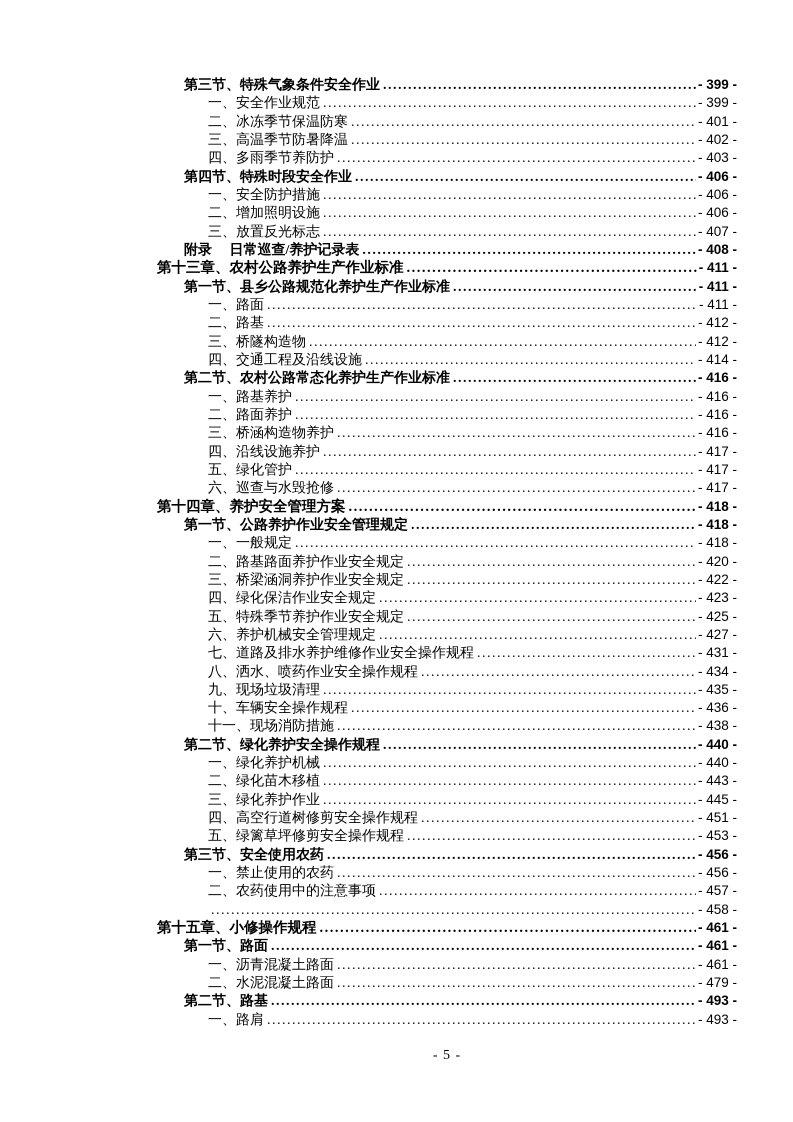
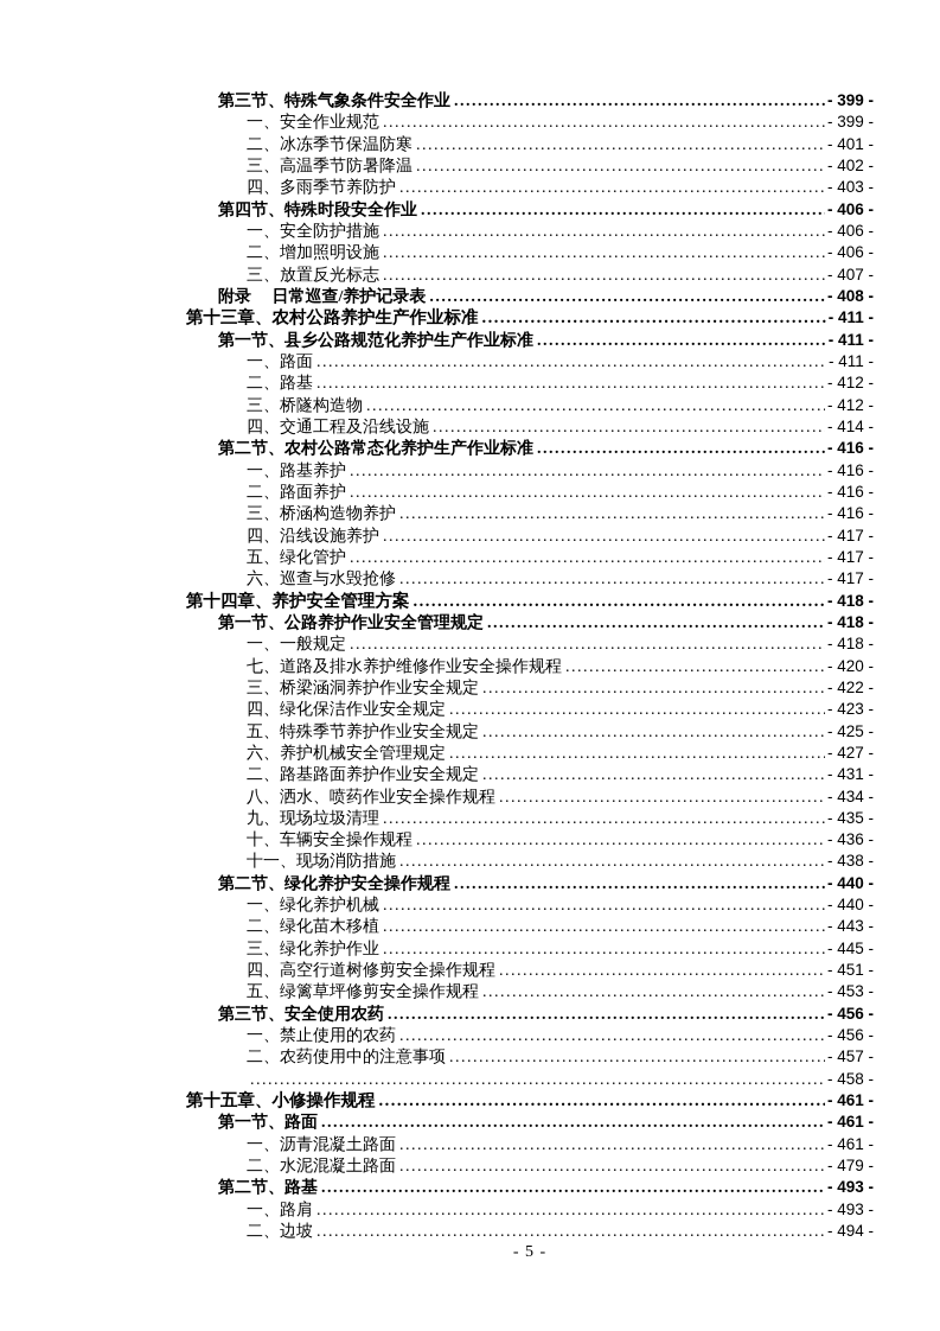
  第三节、特殊气象条件安全作业
  - 399 -
  一、安全作业规范
  - 399 -
  二、冰冻季节保温防寒
  - 401 -
  三、高温季节防暑降温
  - 402 -
  四、多雨季节养防护
  - 403 -
  第四节、特殊时段安全作业
  - 406 -
  一、安全防护措施
  - 406 -
  二、增加照明设施
  - 406 -
  三、放置反光标志
  - 407 -
  附录 日常巡查/养护记录表
  - 408 -
  第十三章、农村公路养护生产作业标准
  - 411 -
  第一节、县乡公路规范化养护生产作业标准
  - 411 -
  一、路面
  - 411 -
  二、路基
  - 412 -
  三、桥隧构造物
  - 412 -
  四、交通工程及沿线设施
  - 414 -
  第二节、农村公路常态化养护生产作业标准
  - 416 -
  一、路基养护
  - 416 -
  二、路面养护
  - 416 -
  三、桥涵构造物养护
  - 416 -
  四、沿线设施养护
  - 417 -
  五、绿化管护
  - 417 -
  六、巡查与水毁抢修
  - 417 -
  第十四章、养护安全管理方案
  - 418 -
  第一节、公路养护作业安全管理规定
  - 418 -
  一、一般规定
  - 418 -
- 二、路基路面养护作业安全规定
+ 七、道路及排水养护维修作业安全操作规程
  - 420 -
  三、桥梁涵洞养护作业安全规定
  - 422 -
  四、绿化保洁作业安全规定
  - 423 -
  五、特殊季节养护作业安全规定
  - 425 -
  六、养护机械安全管理规定
  - 427 -
- 七、道路及排水养护维修作业安全操作规程
+ 二、路基路面养护作业安全规定
  - 431 -
  八、洒水、喷药作业安全操作规程
  - 434 -
  九、现场垃圾清理
  - 435 -
  十、车辆安全操作规程
  - 436 -
  十一、现场消防措施
  - 438 -
  第二节、绿化养护安全操作规程
  - 440 -
  一、绿化养护机械
  - 440 -
  二、绿化苗木移植
  - 443 -
  三、绿化养护作业
  - 445 -
  四、高空行道树修剪安全操作规程
  - 451 -
  五、绿篱草坪修剪安全操作规程
  - 453 -
  第三节、安全使用农药
  - 456 -
  一、禁止使用的农药
  - 456 -
  二、农药使用中的注意事项
  - 457 -
  - 458 -
  第十五章、小修操作规程
  - 461 -
  第一节、路面
  - 461 -
  一、沥青混凝土路面
  - 461 -
  二、水泥混凝土路面
  - 479 -
  第二节、路基
  - 493 -
  一、路肩
  - 493 -
+ 二、边坡
+ - 494 -
  - 5 -
